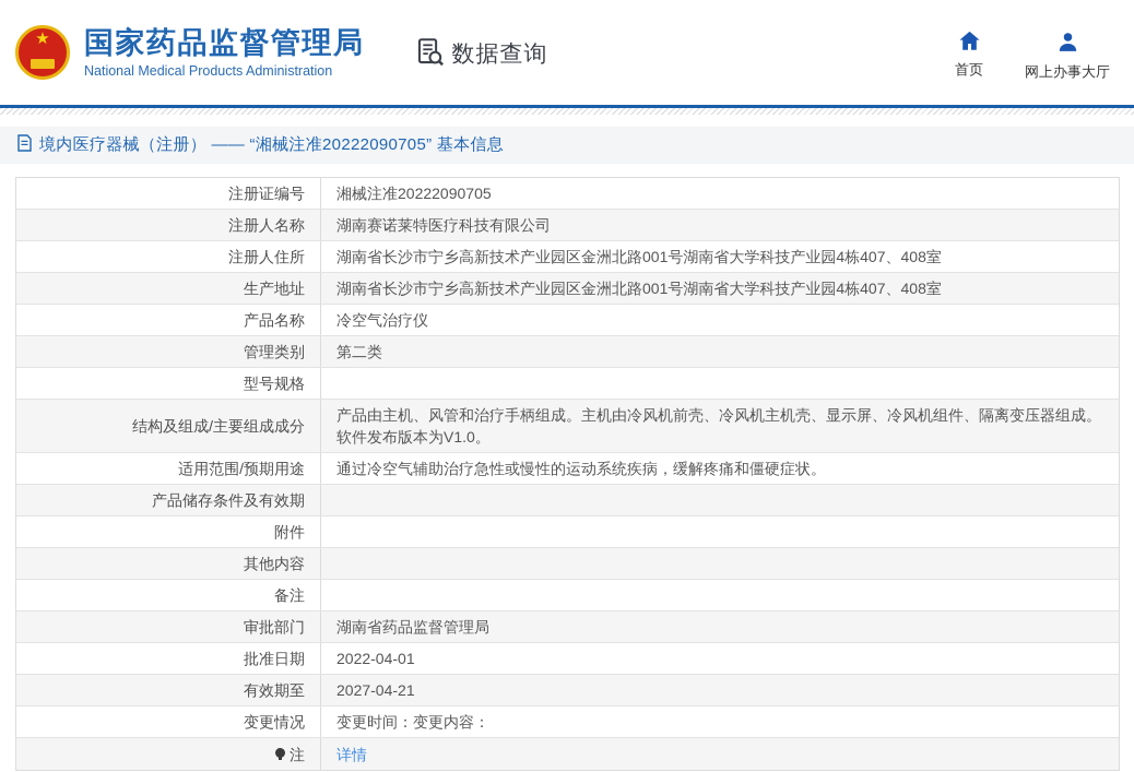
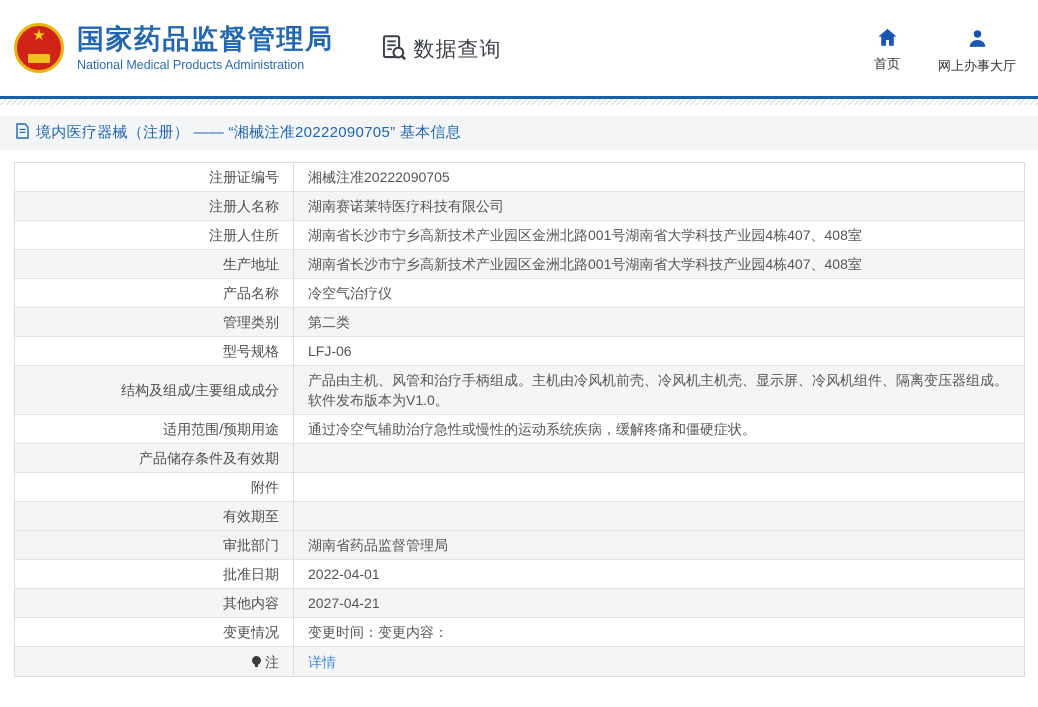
  ★
  国家药品监督管理局
  National Medical Products Administration
  数据查询
  首页
  网上办事大厅
  境内医疗器械（注册） —— “湘械注准20222090705” 基本信息
  注册证编号
  湘械注准20222090705
  注册人名称
  湖南赛诺莱特医疗科技有限公司
  注册人住所
  湖南省长沙市宁乡高新技术产业园区金洲北路001号湖南省大学科技产业园4栋407、408室
  生产地址
  湖南省长沙市宁乡高新技术产业园区金洲北路001号湖南省大学科技产业园4栋407、408室
  产品名称
  冷空气治疗仪
  管理类别
  第二类
  型号规格
+ LFJ-06
  结构及组成/主要组成成分
  产品由主机、风管和治疗手柄组成。主机由冷风机前壳、冷风机主机壳、显示屏、冷风机组件、隔离变压器组成。软件发布版本为V1.0。
  适用范围/预期用途
  通过冷空气辅助治疗急性或慢性的运动系统疾病，缓解疼痛和僵硬症状。
  产品储存条件及有效期
  附件
- 其他内容
+ 有效期至
- 备注
  审批部门
  湖南省药品监督管理局
  批准日期
  2022-04-01
- 有效期至
+ 其他内容
  2027-04-21
  变更情况
  变更时间：变更内容：
  注
  详情
